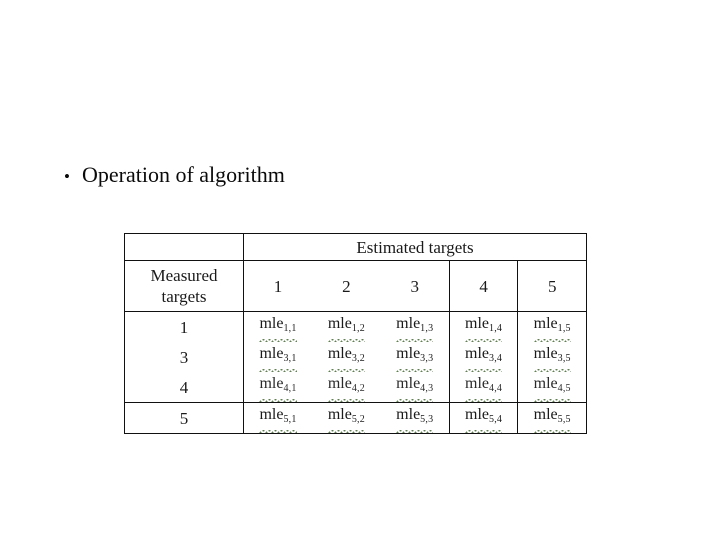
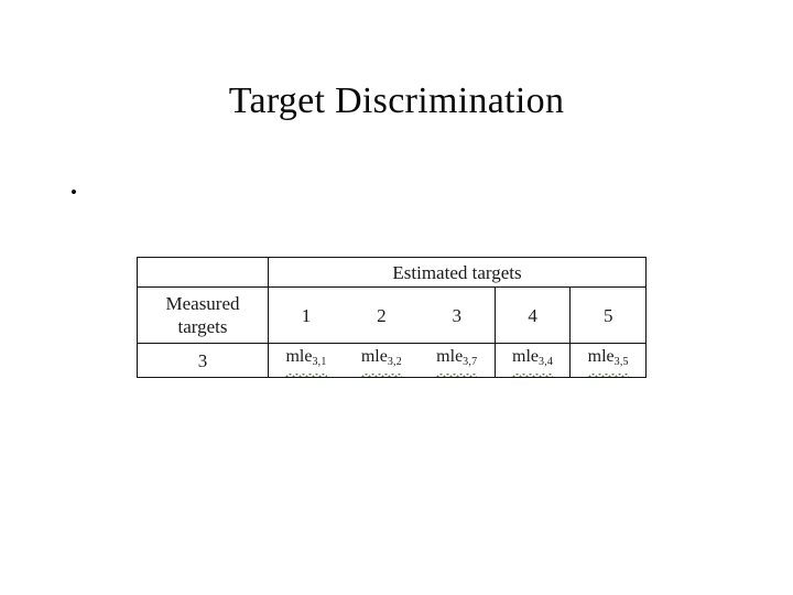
+ Target Discrimination
  •
- Operation of algorithm
  	Estimated targets
  Measured targets	1	2	3	4	5
- 1	mle1,1	mle1,2	mle1,3	mle1,4	mle1,5
- 3	mle3,1	mle3,2	mle3,3	mle3,4	mle3,5
+ 3	mle3,1	mle3,2	mle3,7	mle3,4	mle3,5
- 4	mle4,1	mle4,2	mle4,3	mle4,4	mle4,5
- 5	mle5,1	mle5,2	mle5,3	mle5,4	mle5,5
